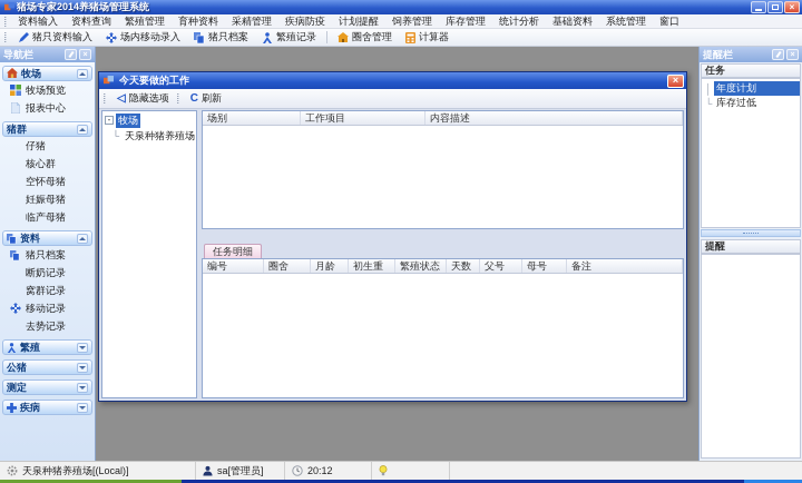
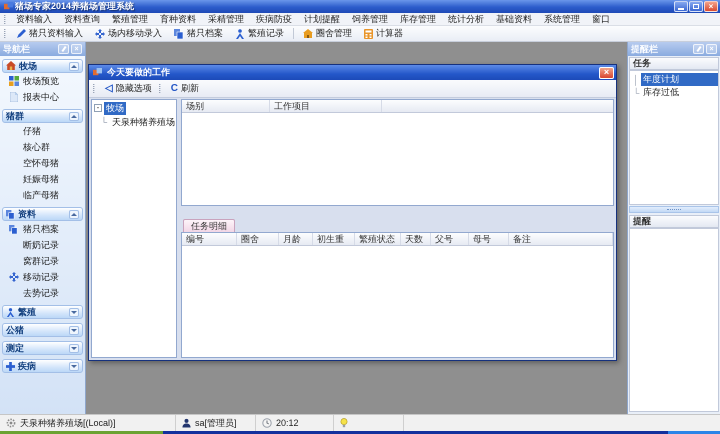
  猪场专家2014养猪场管理系统
  ×
  资料输入
  资料查询
  繁殖管理
  育种资料
  采精管理
  疾病防疫
  计划提醒
  饲养管理
  库存管理
  统计分析
  基础资料
  系统管理
  窗口
  猪只资料输入
  场内移动录入
  猪只档案
  繁殖记录
  圈舍管理
  计算器
  导航栏
  牧场
  牧场预览
  报表中心
  猪群
  仔猪
  核心群
  空怀母猪
  妊娠母猪
  临产母猪
  资料
  猪只档案
  断奶记录
  窝群记录
  移动记录
  去势记录
  繁殖
  公猪
  测定
  疾病
  今天要做的工作
  ×
  ◁
  隐藏选项
  C
  刷新
  -
  牧场
  └
  天泉种猪养殖场
  场别
  工作项目
- 内容描述
  任务明细
  编号
  圈舍
  月龄
  初生重
  繁殖状态
  天数
  父号
  母号
  备注
  提醒栏
  任务
  │
  年度计划
  └
  库存过低
  提醒
  天泉种猪养殖场[(Local)]
  sa[管理员]
  20:12
